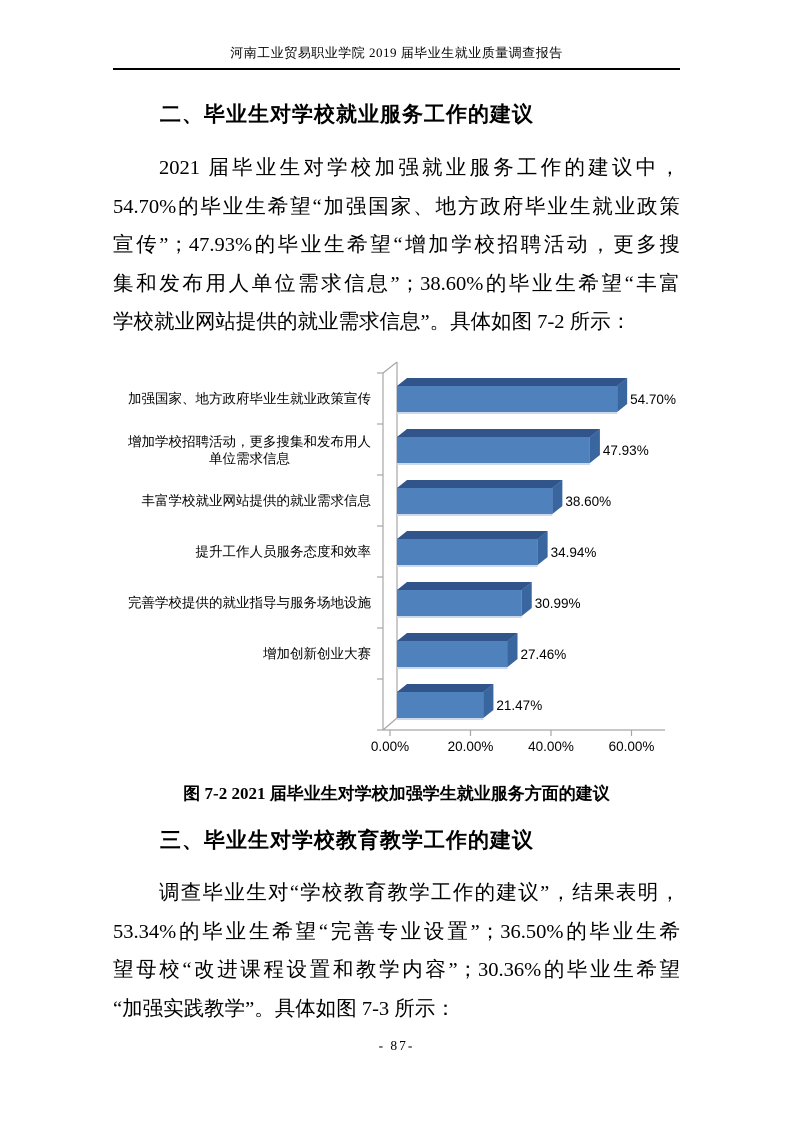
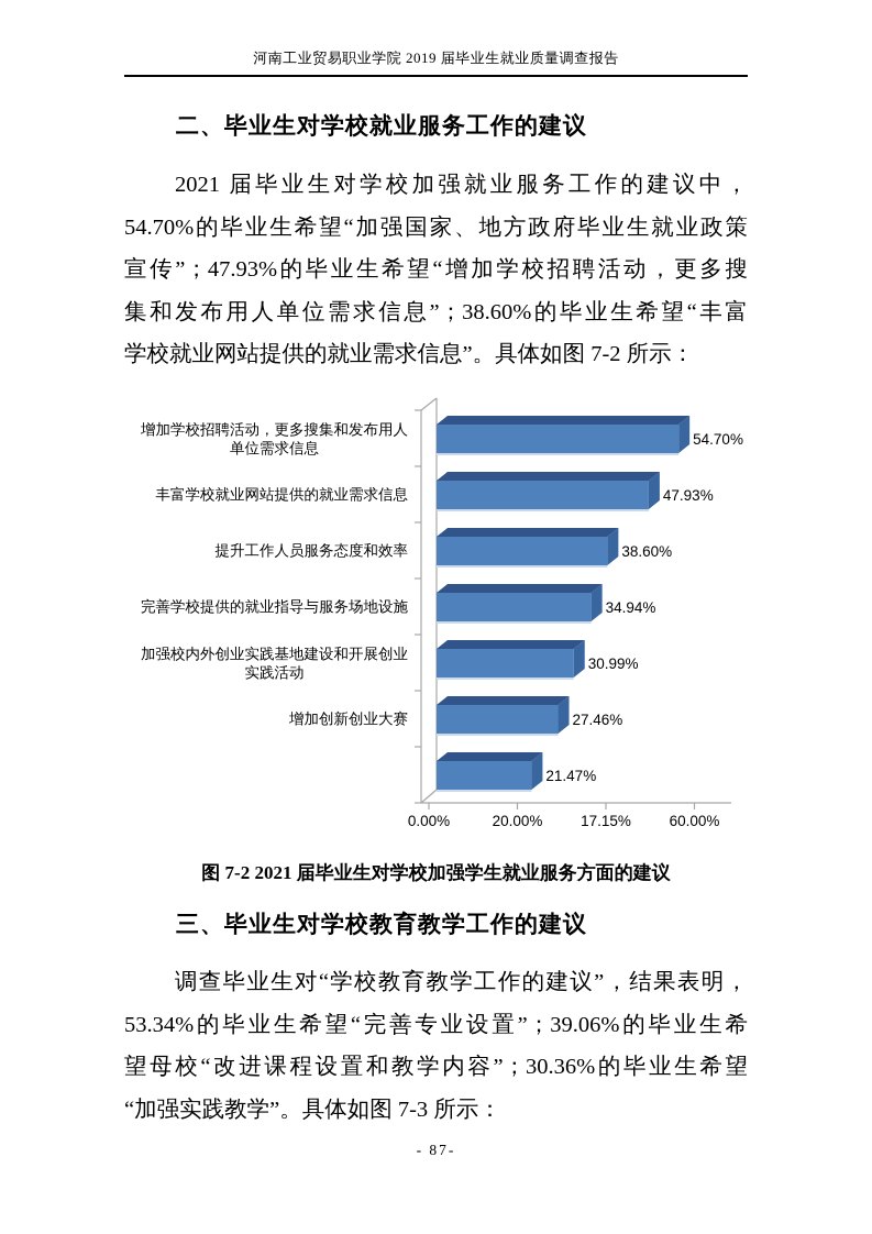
  河南工业贸易职业学院 2019 届毕业生就业质量调查报告
  二、毕业生对学校就业服务工作的建议
  2021 届毕业生对学校加强就业服务工作的建议中，
  54.70%的毕业生希望“加强国家、地方政府毕业生就业政策
  宣传”；47.93%的毕业生希望“增加学校招聘活动，更多搜
  集和发布用人单位需求信息”；38.60%的毕业生希望“丰富
  学校就业网站提供的就业需求信息”。具体如图 7-2 所示：
- 加强国家、地方政府毕业生就业政策宣传
  增加学校招聘活动，更多搜集和发布用人
  单位需求信息
  丰富学校就业网站提供的就业需求信息
  提升工作人员服务态度和效率
  完善学校提供的就业指导与服务场地设施
+ 加强校内外创业实践基地建设和开展创业
+ 实践活动
  增加创新创业大赛
  0.00%
  20.00%
- 40.00%
+ 17.15%
  60.00%
  54.70%
  47.93%
  38.60%
  34.94%
  30.99%
  27.46%
  21.47%
  图 7-2 2021 届毕业生对学校加强学生就业服务方面的建议
  三、毕业生对学校教育教学工作的建议
  调查毕业生对“学校教育教学工作的建议”，结果表明，
- 53.34%的毕业生希望“完善专业设置”；36.50%的毕业生希
+ 53.34%的毕业生希望“完善专业设置”；39.06%的毕业生希
  望母校“改进课程设置和教学内容”；30.36%的毕业生希望
  “加强实践教学”。具体如图 7-3 所示：
  - 87-
